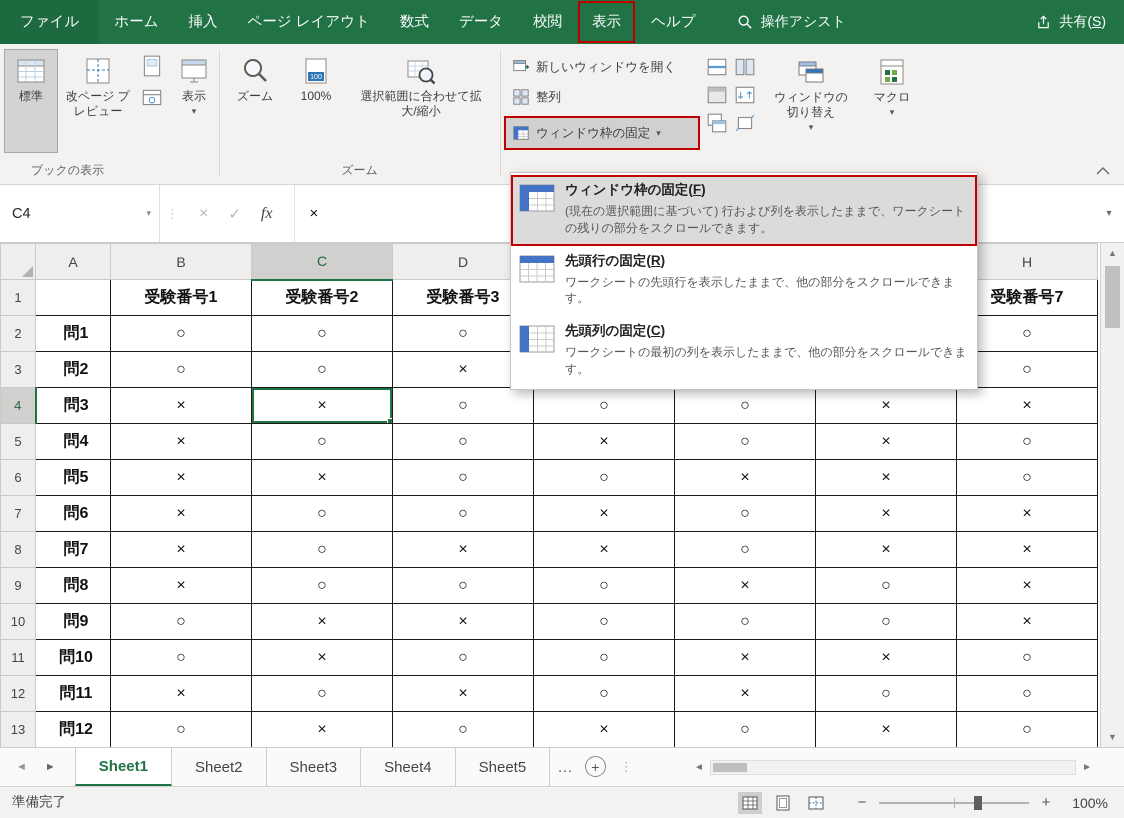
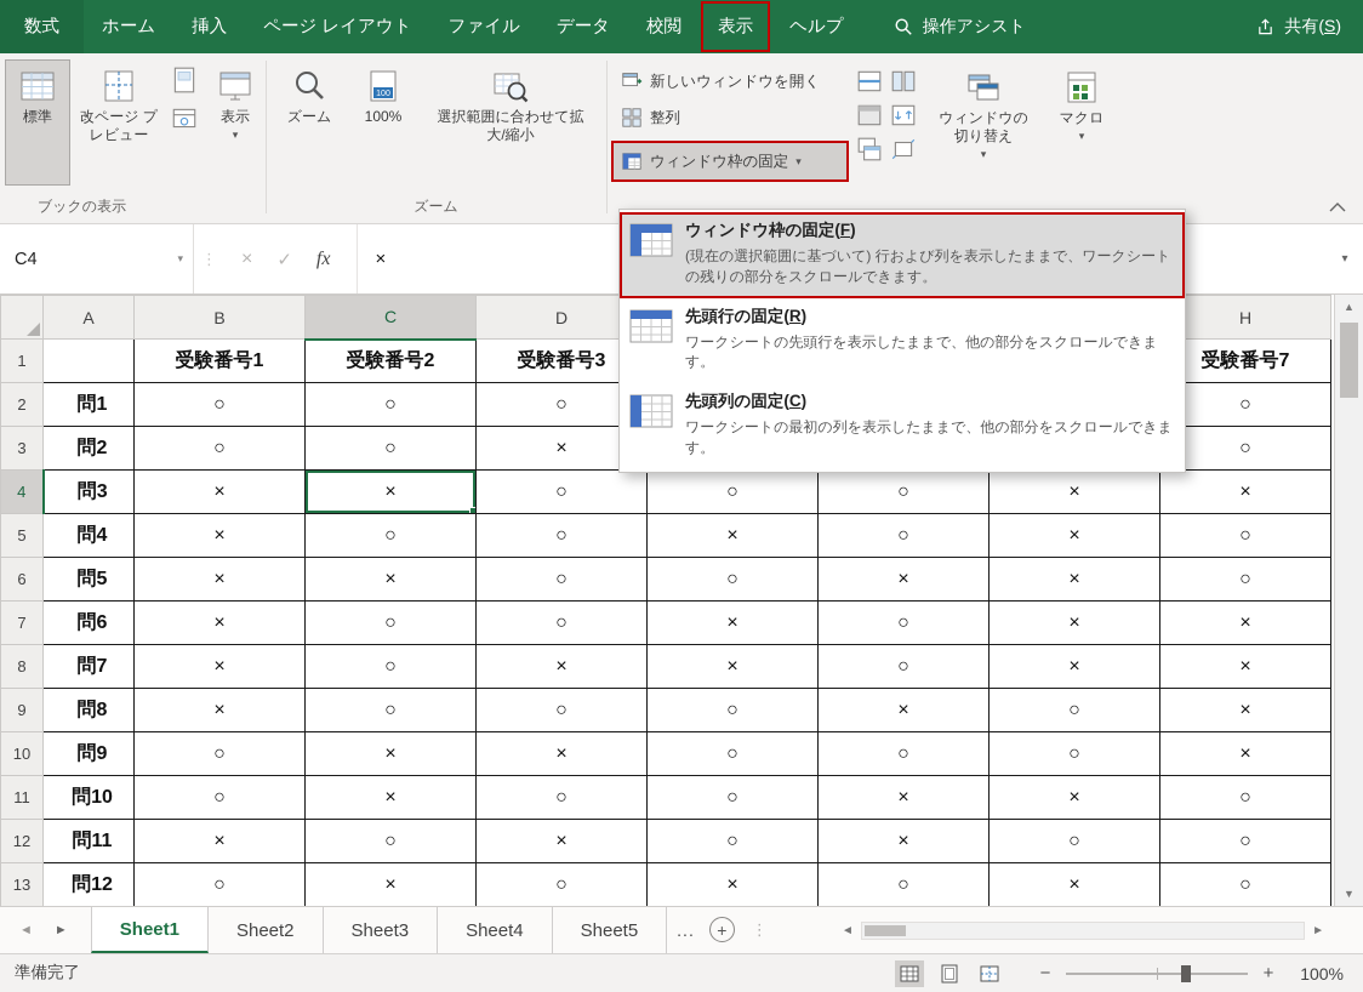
- ファイル
+ 数式
  ホーム
  挿入
  ページ レイアウト
- 数式
+ ファイル
  データ
  校閲
  表示
  ヘルプ
  操作アシスト
  共有(S)
  標準
  改ページ プレビュー
  表示
  ▾
  ブックの表示
  ズーム
  100%
  選択範囲に合わせて拡大/縮小
  ズーム
  新しいウィンドウを開く
  整列
  ウィンドウ枠の固定
  ▾
  ウィンドウの切り替え
  ▾
  マクロ
  ▾
  C4
  ▾
  ⋮
  ×
  ✓
  fx
  ×
  ▾
  1		受験番号1	受験番号2	受験番号3				受験番号7
  2	問1	○	○	○				○
  3	問2	○	○	×				○
  4	問3	×	×	○	○	○	×	×
  5	問4	×	○	○	×	○	×	○
  6	問5	×	×	○	○	×	×	○
  7	問6	×	○	○	×	○	×	×
  8	問7	×	○	×	×	○	×	×
  9	問8	×	○	○	○	×	○	×
  10	問9	○	×	×	○	○	○	×
  11	問10	○	×	○	○	×	×	○
  12	問11	×	○	×	○	×	○	○
  13	問12	○	×	○	×	○	×	○
  ▲
  ▼
  ウィンドウ枠の固定(F)
  (現在の選択範囲に基づいて) 行および列を表示したままで、ワークシートの残りの部分をスクロールできます。
  先頭行の固定(R)
  ワークシートの先頭行を表示したままで、他の部分をスクロールできます。
  先頭列の固定(C)
  ワークシートの最初の列を表示したままで、他の部分をスクロールできます。
  ◄
  ►
  Sheet1
  Sheet2
  Sheet3
  Sheet4
  Sheet5
  ...
  +
  ⋮
  ◄
  ►
  準備完了
  −
  +
  100%
